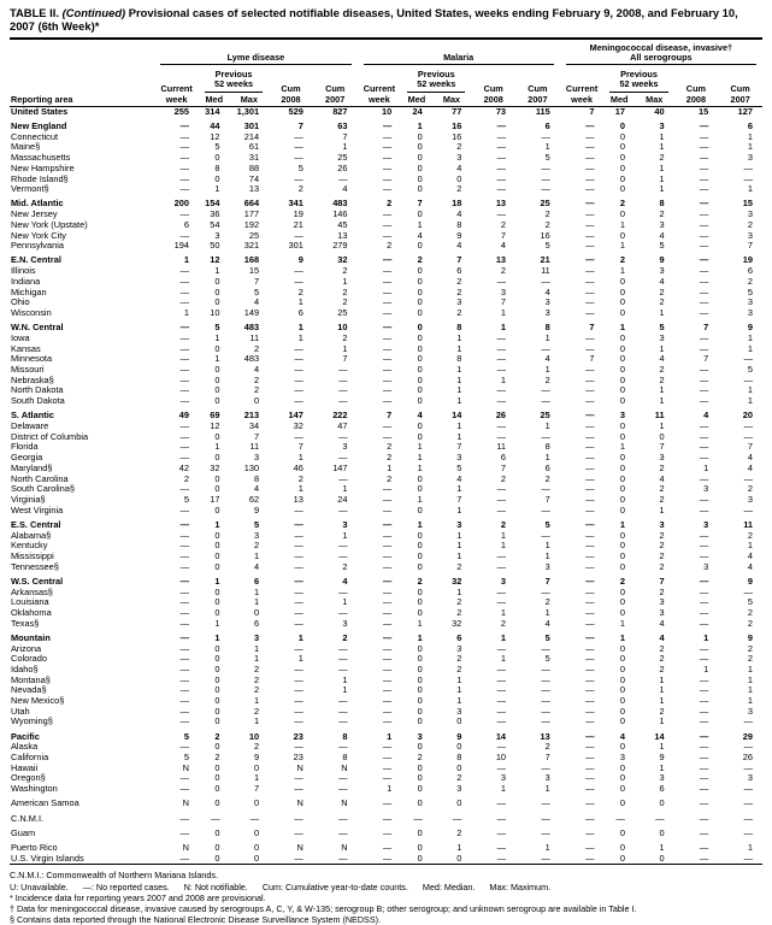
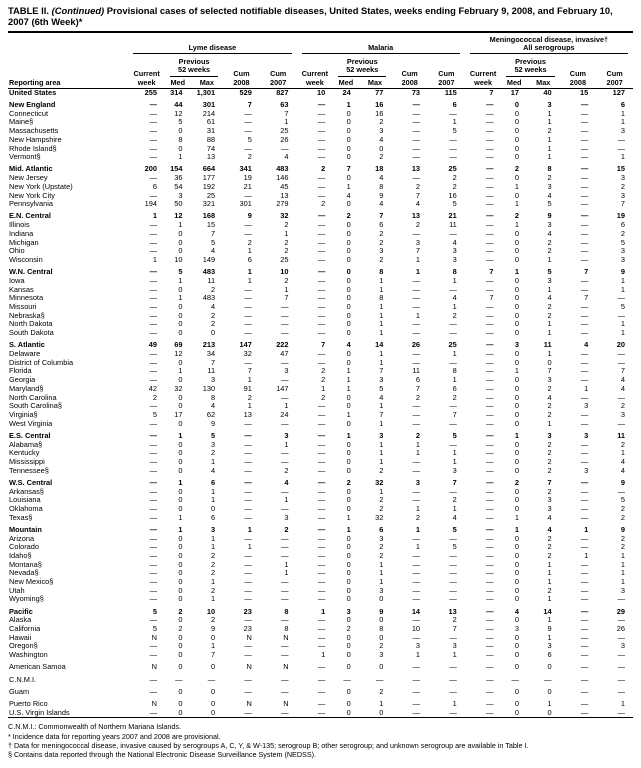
  TABLE II. (Continued) Provisional cases of selected notifiable diseases, United States, weeks ending February 9, 2008, and February 10, 2007 (6th Week)*
  Reporting area	Lyme disease	Malaria	Meningococcal disease, invasive† All serogroups
  Current week	Previous 52 weeks	Cum 2008	Cum 2007	Current week	Previous 52 weeks	Cum 2008	Cum 2007	Current week	Previous 52 weeks	Cum 2008	Cum 2007
  Med	Max	Med	Max	Med	Max
  United States	255	314	1,301	529	827	10	24	77	73	115	7	17	40	15	127
  New England	—	44	301	7	63	—	1	16	—	6	—	0	3	—	6
  Connecticut	—	12	214	—	7	—	0	16	—	—	—	0	1	—	1
  Maine§	—	5	61	—	1	—	0	2	—	1	—	0	1	—	1
  Massachusetts	—	0	31	—	25	—	0	3	—	5	—	0	2	—	3
  New Hampshire	—	8	88	5	26	—	0	4	—	—	—	0	1	—	—
  Rhode Island§	—	0	74	—	—	—	0	0	—	—	—	0	1	—	—
  Vermont§	—	1	13	2	4	—	0	2	—	—	—	0	1	—	1
  Mid. Atlantic	200	154	664	341	483	2	7	18	13	25	—	2	8	—	15
  New Jersey	—	36	177	19	146	—	0	4	—	2	—	0	2	—	3
  New York (Upstate)	6	54	192	21	45	—	1	8	2	2	—	1	3	—	2
  New York City	—	3	25	—	13	—	4	9	7	16	—	0	4	—	3
  Pennsylvania	194	50	321	301	279	2	0	4	4	5	—	1	5	—	7
  E.N. Central	1	12	168	9	32	—	2	7	13	21	—	2	9	—	19
  Illinois	—	1	15	—	2	—	0	6	2	11	—	1	3	—	6
  Indiana	—	0	7	—	1	—	0	2	—	—	—	0	4	—	2
  Michigan	—	0	5	2	2	—	0	2	3	4	—	0	2	—	5
  Ohio	—	0	4	1	2	—	0	3	7	3	—	0	2	—	3
  Wisconsin	1	10	149	6	25	—	0	2	1	3	—	0	1	—	3
  W.N. Central	—	5	483	1	10	—	0	8	1	8	7	1	5	7	9
  Iowa	—	1	11	1	2	—	0	1	—	1	—	0	3	—	1
  Kansas	—	0	2	—	1	—	0	1	—	—	—	0	1	—	1
  Minnesota	—	1	483	—	7	—	0	8	—	4	7	0	4	7	—
  Missouri	—	0	4	—	—	—	0	1	—	1	—	0	2	—	5
  Nebraska§	—	0	2	—	—	—	0	1	1	2	—	0	2	—	—
  North Dakota	—	0	2	—	—	—	0	1	—	—	—	0	1	—	1
  South Dakota	—	0	0	—	—	—	0	1	—	—	—	0	1	—	1
  S. Atlantic	49	69	213	147	222	7	4	14	26	25	—	3	11	4	20
  Delaware	—	12	34	32	47	—	0	1	—	1	—	0	1	—	—
  District of Columbia	—	0	7	—	—	—	0	1	—	—	—	0	0	—	—
  Florida	—	1	11	7	3	2	1	7	11	8	—	1	7	—	7
  Georgia	—	0	3	1	—	2	1	3	6	1	—	0	3	—	4
- Maryland§	42	32	130	46	147	1	1	5	7	6	—	0	2	1	4
+ Maryland§	42	32	130	91	147	1	1	5	7	6	—	0	2	1	4
  North Carolina	2	0	8	2	—	2	0	4	2	2	—	0	4	—	—
  South Carolina§	—	0	4	1	1	—	0	1	—	—	—	0	2	3	2
  Virginia§	5	17	62	13	24	—	1	7	—	7	—	0	2	—	3
  West Virginia	—	0	9	—	—	—	0	1	—	—	—	0	1	—	—
  E.S. Central	—	1	5	—	3	—	1	3	2	5	—	1	3	3	11
  Alabama§	—	0	3	—	1	—	0	1	1	—	—	0	2	—	2
  Kentucky	—	0	2	—	—	—	0	1	1	1	—	0	2	—	1
  Mississippi	—	0	1	—	—	—	0	1	—	1	—	0	2	—	4
  Tennessee§	—	0	4	—	2	—	0	2	—	3	—	0	2	3	4
  W.S. Central	—	1	6	—	4	—	2	32	3	7	—	2	7	—	9
  Arkansas§	—	0	1	—	—	—	0	1	—	—	—	0	2	—	—
  Louisiana	—	0	1	—	1	—	0	2	—	2	—	0	3	—	5
  Oklahoma	—	0	0	—	—	—	0	2	1	1	—	0	3	—	2
  Texas§	—	1	6	—	3	—	1	32	2	4	—	1	4	—	2
  Mountain	—	1	3	1	2	—	1	6	1	5	—	1	4	1	9
  Arizona	—	0	1	—	—	—	0	3	—	—	—	0	2	—	2
  Colorado	—	0	1	1	—	—	0	2	1	5	—	0	2	—	2
  Idaho§	—	0	2	—	—	—	0	2	—	—	—	0	2	1	1
  Montana§	—	0	2	—	1	—	0	1	—	—	—	0	1	—	1
  Nevada§	—	0	2	—	1	—	0	1	—	—	—	0	1	—	1
  New Mexico§	—	0	1	—	—	—	0	1	—	—	—	0	1	—	1
  Utah	—	0	2	—	—	—	0	3	—	—	—	0	2	—	3
  Wyoming§	—	0	1	—	—	—	0	0	—	—	—	0	1	—	—
  Pacific	5	2	10	23	8	1	3	9	14	13	—	4	14	—	29
  Alaska	—	0	2	—	—	—	0	0	—	2	—	0	1	—	—
  California	5	2	9	23	8	—	2	8	10	7	—	3	9	—	26
  Hawaii	N	0	0	N	N	—	0	0	—	—	—	0	1	—	—
  Oregon§	—	0	1	—	—	—	0	2	3	3	—	0	3	—	3
  Washington	—	0	7	—	—	1	0	3	1	1	—	0	6	—	—
  American Samoa	N	0	0	N	N	—	0	0	—	—	—	0	0	—	—
  C.N.M.I.	—	—	—	—	—	—	—	—	—	—	—	—	—	—	—
  Guam	—	0	0	—	—	—	0	2	—	—	—	0	0	—	—
  Puerto Rico	N	0	0	N	N	—	0	1	—	1	—	0	1	—	1
  U.S. Virgin Islands	—	0	0	—	—	—	0	0	—	—	—	0	0	—	—
  C.N.M.I.: Commonwealth of Northern Mariana Islands.
- U: Unavailable. —: No reported cases. N: Not notifiable. Cum: Cumulative year-to-date counts. Med: Median. Max: Maximum.
  * Incidence data for reporting years 2007 and 2008 are provisional.
  † Data for meningococcal disease, invasive caused by serogroups A, C, Y, & W-135; serogroup B; other serogroup; and unknown serogroup are available in Table I.
  § Contains data reported through the National Electronic Disease Surveillance System (NEDSS).
